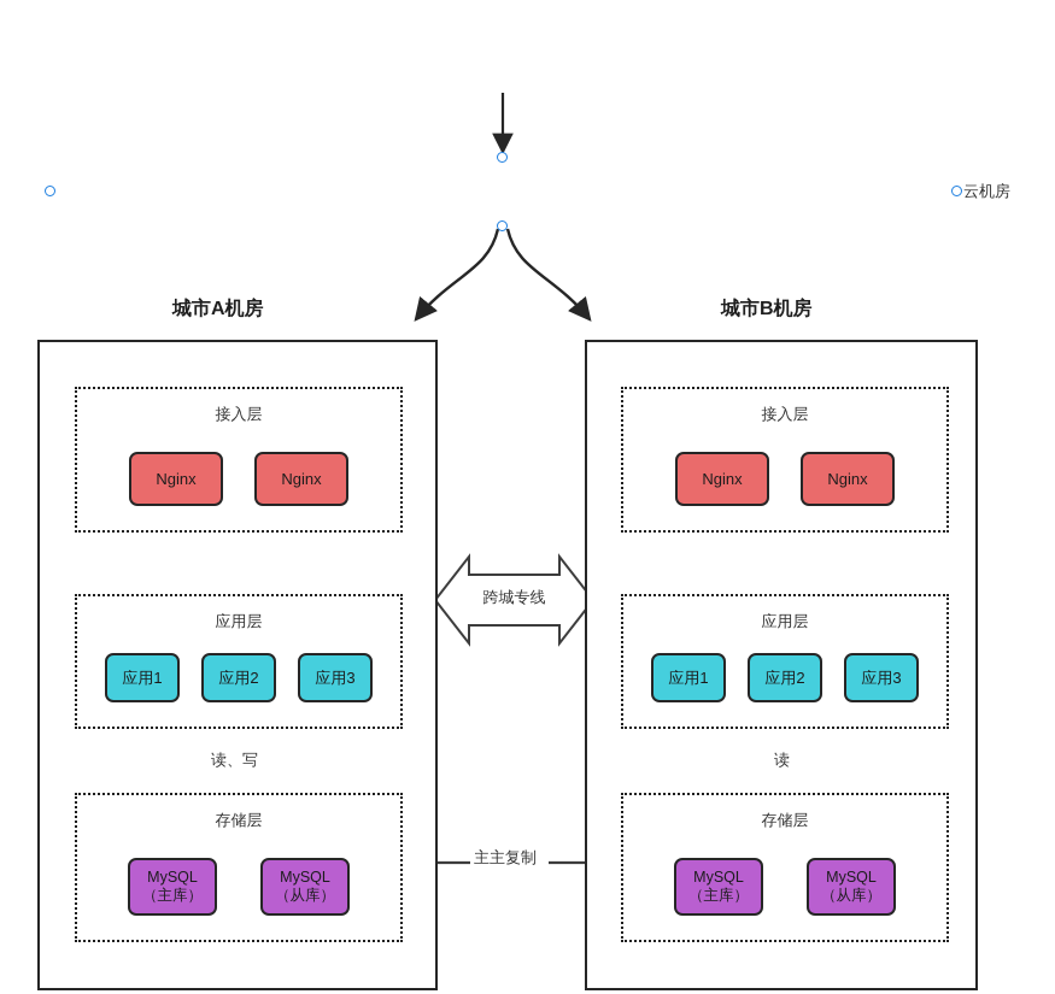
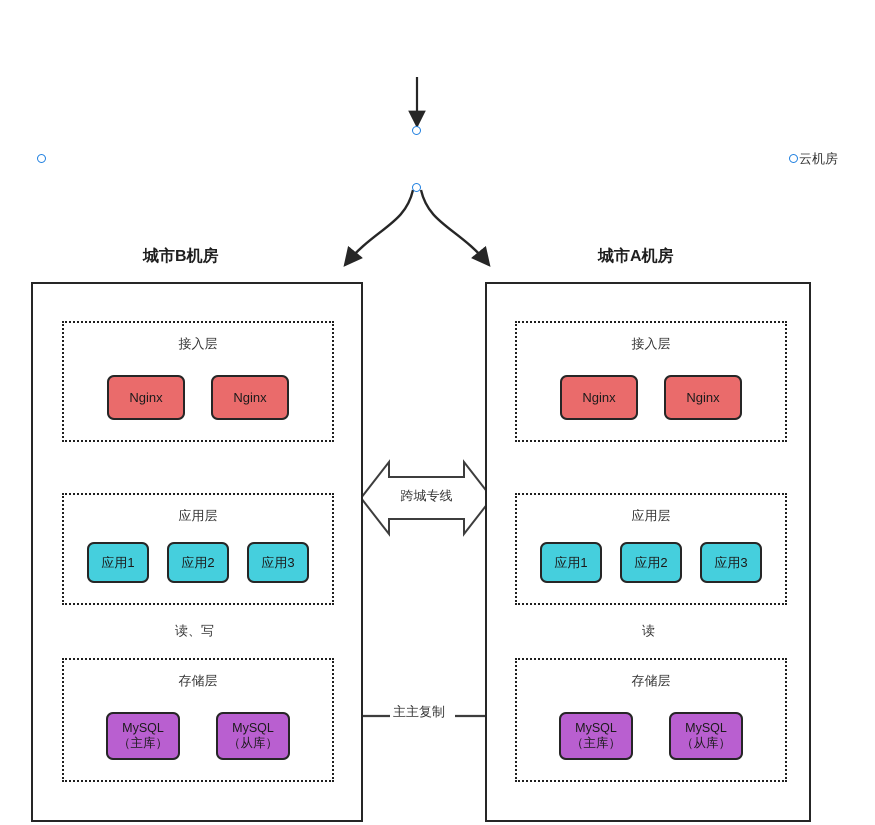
  云机房
- 城市A机房
+ 城市B机房
  接入层
  Nginx
  Nginx
  应用层
  应用1
  应用2
  应用3
  读、写
  存储层
  MySQL
  （主库）
  MySQL
  （从库）
- 城市B机房
+ 城市A机房
  接入层
  Nginx
  Nginx
  应用层
  应用1
  应用2
  应用3
  读
  存储层
  MySQL
  （主库）
  MySQL
  （从库）
  跨城专线
  主主复制
